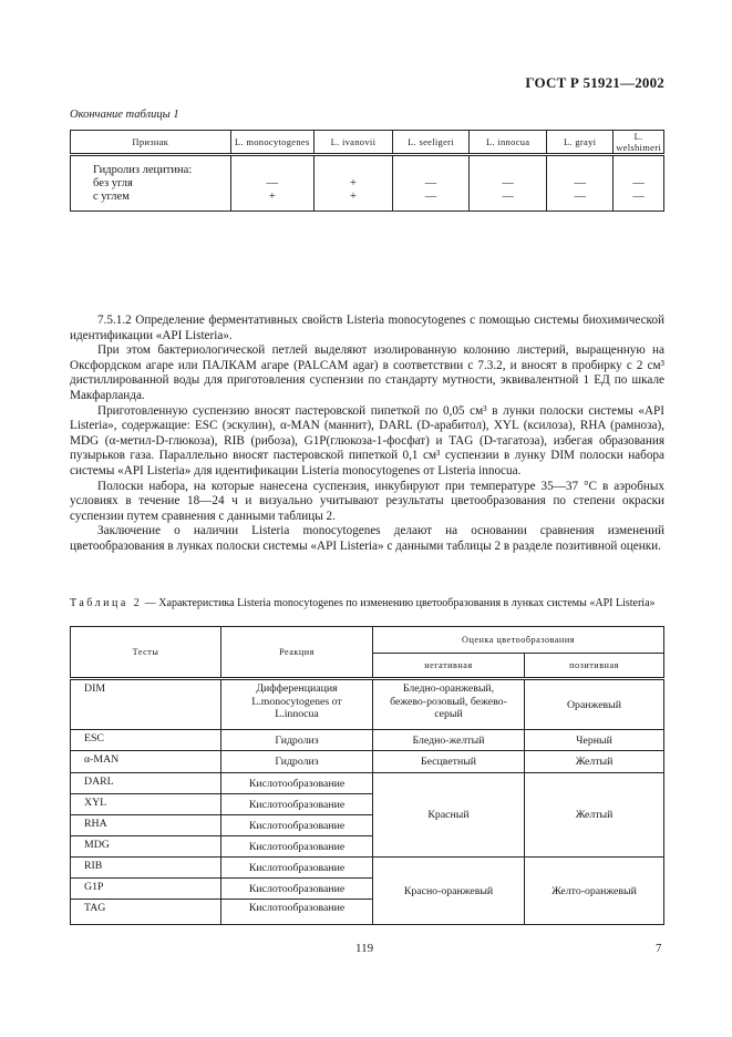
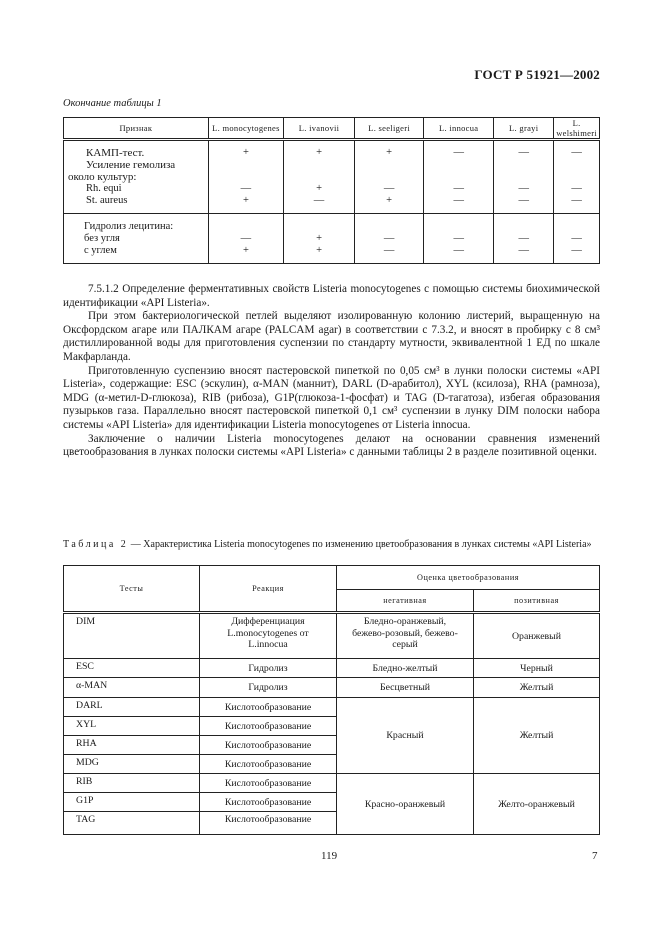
  ГОСТ Р 51921—2002
  Окончание таблицы 1
  Признак	L. monocytogenes	L. ivanovii	L. seeligeri	L. innocua	L. grayi	L. welshimeri
+ КАМП-тест. Усиление гемолиза около культур: Rh. equi St. aureus	+—+	++—	+—+	———	———	———
  Гидролиз лецитина: без угля с углем	—+	++	——	——	——	——
  7.5.1.2 Определение ферментативных свойств Listeria monocytogenes с помощью системы биохимической идентификации «API Listeria».
- При этом бактериологической петлей выделяют изолированную колонию листерий, выращенную на Оксфордском агаре или ПАЛКАМ агаре (PALCAM agar) в соответствии с 7.3.2, и вносят в пробирку с 2 см³ дистиллированной воды для приготовления суспензии по стандарту мутности, эквивалентной 1 ЕД по шкале Макфарланда.
+ При этом бактериологической петлей выделяют изолированную колонию листерий, выращенную на Оксфордском агаре или ПАЛКАМ агаре (PALCAM agar) в соответствии с 7.3.2, и вносят в пробирку с 8 см³ дистиллированной воды для приготовления суспензии по стандарту мутности, эквивалентной 1 ЕД по шкале Макфарланда.
  Приготовленную суспензию вносят пастеровской пипеткой по 0,05 см³ в лунки полоски системы «API Listeria», содержащие: ESC (эскулин), α-MAN (маннит), DARL (D-арабитол), XYL (ксилоза), RHA (рамноза), MDG (α-метил-D-глюкоза), RIB (рибоза), G1P(глюкоза-1-фосфат) и TAG (D-тагатоза), избегая образования пузырьков газа. Параллельно вносят пастеровской пипеткой 0,1 см³ суспензии в лунку DIM полоски набора системы «API Listeria» для идентификации Listeria monocytogenes от Listeria innocua.
- Полоски набора, на которые нанесена суспензия, инкубируют при температуре 35—37 °С в аэробных условиях в течение 18—24 ч и визуально учитывают результаты цветообразования по степени окраски суспензии путем сравнения с данными таблицы 2.
  Заключение о наличии Listeria monocytogenes делают на основании сравнения изменений цветообразования в лунках полоски системы «API Listeria» с данными таблицы 2 в разделе позитивной оценки.
  Таблица 2 — Характеристика Listeria monocytogenes по изменению цветообразования в лунках системы «API Listeria»
  Тесты	Реакция	Оценка цветообразования
  негативная	позитивная
  DIM	Дифференциация L.monocytogenes от L.innocua	Бледно-оранжевый, бежево-розовый, бежево-серый	Оранжевый
  ESC	Гидролиз	Бледно-желтый	Черный
  α-MAN	Гидролиз	Бесцветный	Желтый
  DARL	Кислотообразование	Красный	Желтый
  XYL	Кислотообразование
  RHA	Кислотообразование
  MDG	Кислотообразование
  RIB	Кислотообразование	Красно-оранжевый	Желто-оранжевый
  G1P	Кислотообразование
  TAG	Кислотообразование
  119
  7
